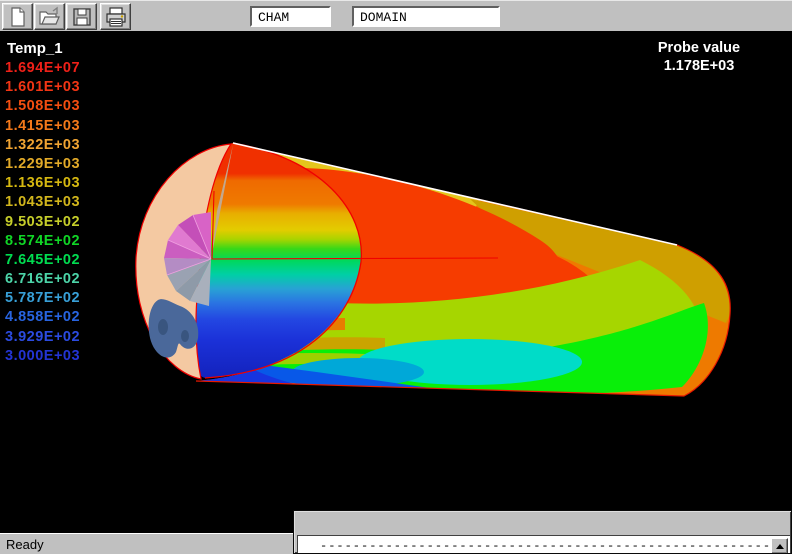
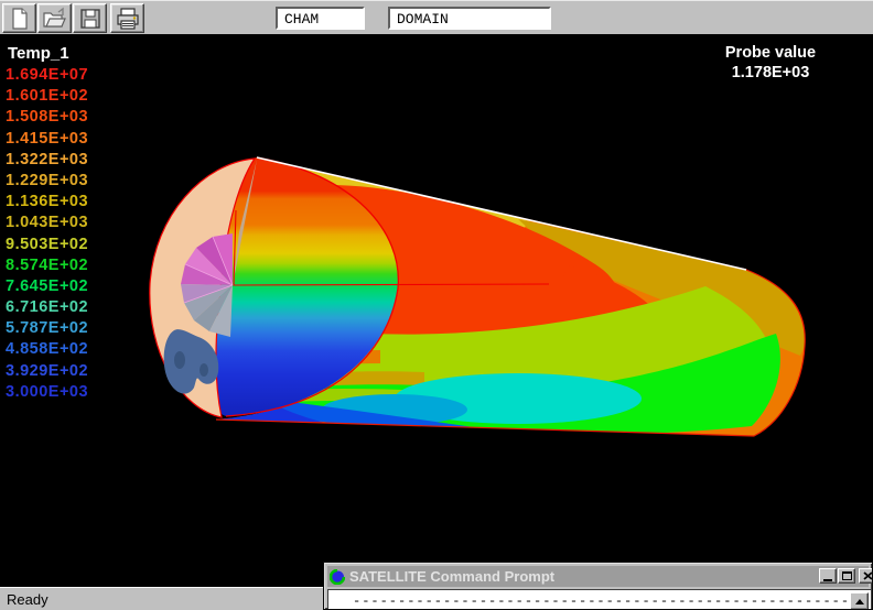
  CHAM
  DOMAIN
  Temp_1
  1.694E+07
- 1.601E+03
+ 1.601E+02
  1.508E+03
  1.415E+03
  1.322E+03
  1.229E+03
  1.136E+03
  1.043E+03
  9.503E+02
  8.574E+02
  7.645E+02
  6.716E+02
  5.787E+02
  4.858E+02
  3.929E+02
  3.000E+03
  Probe value
  1.178E+03
  Ready
+ SATELLITE Command Prompt
  -------------------------------------------------------
